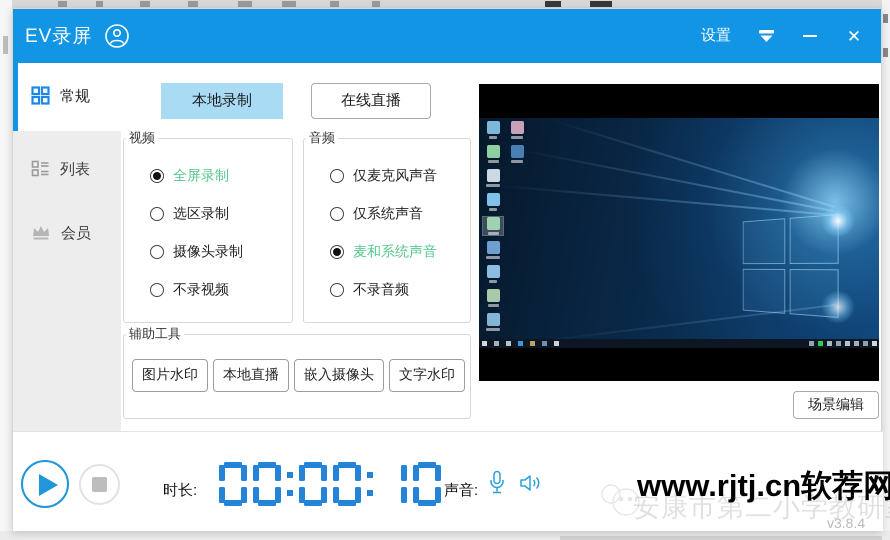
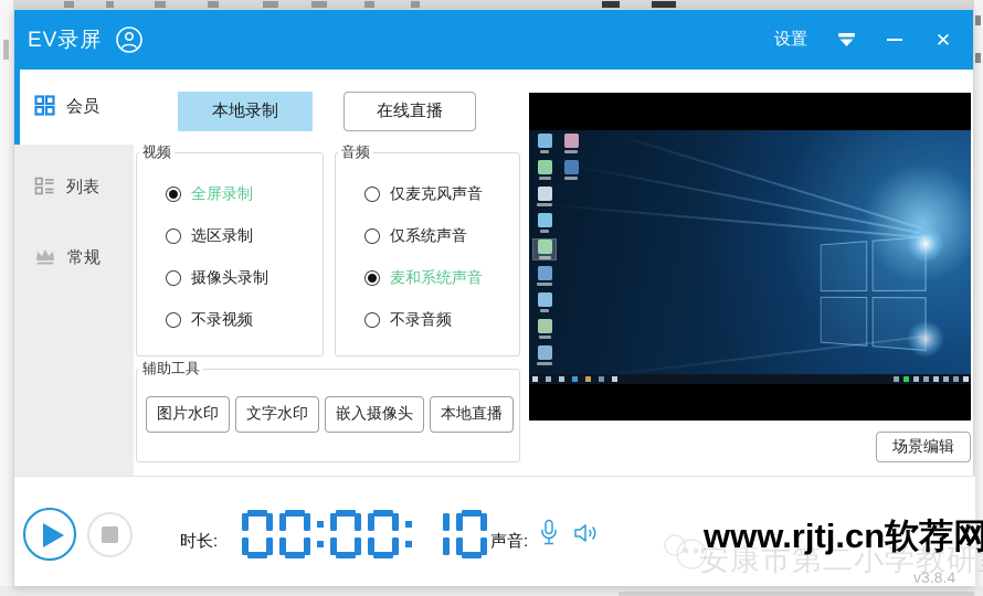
  EV录屏
  设置
  ✕
- 常规
+ 会员
  列表
- 会员
+ 常规
  本地录制
  在线直播
  视频
  全屏录制
  选区录制
  摄像头录制
  不录视频
  音频
  仅麦克风声音
  仅系统声音
  麦和系统声音
  不录音频
  辅助工具
  图片水印
- 本地直播
+ 文字水印
  嵌入摄像头
- 文字水印
+ 本地直播
  场景编辑
  时长:
  声音:
  安康市第二小学教研
  v3.8.4
  www.rjtj.cn软荐网
